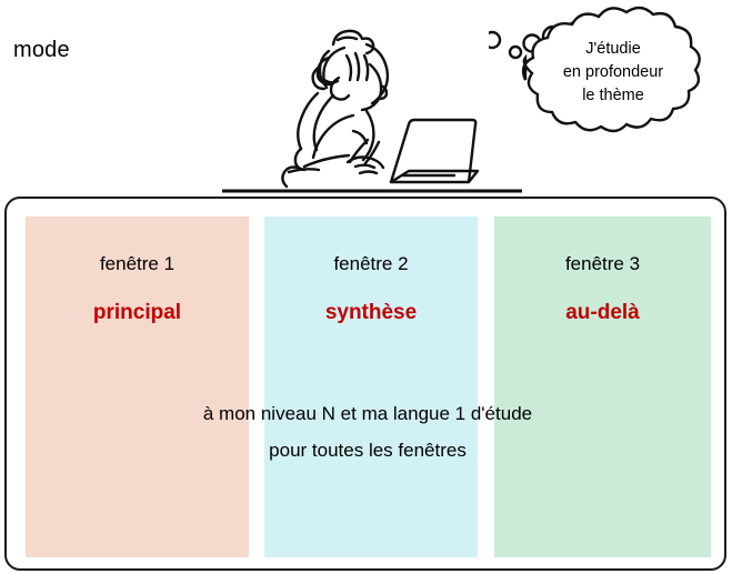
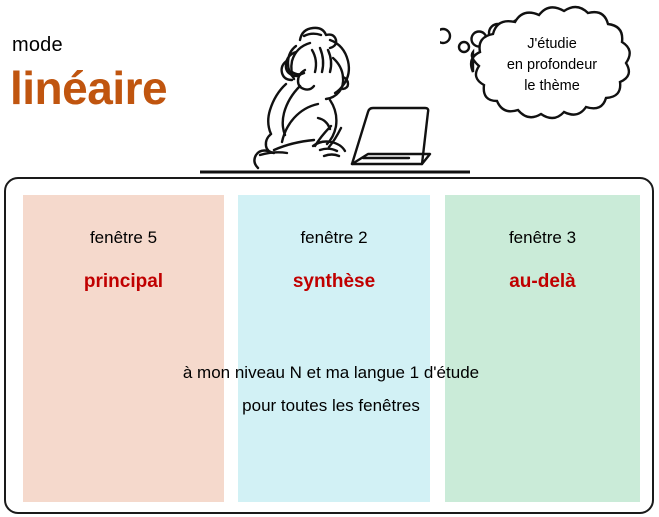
  mode
+ linéaire
  J'étudie
  en profondeur
  le thème
- fenêtre 1
+ fenêtre 5
  principal
  fenêtre 2
  synthèse
  fenêtre 3
  au-delà
  à mon niveau N et ma langue 1 d'étude
  pour toutes les fenêtres
